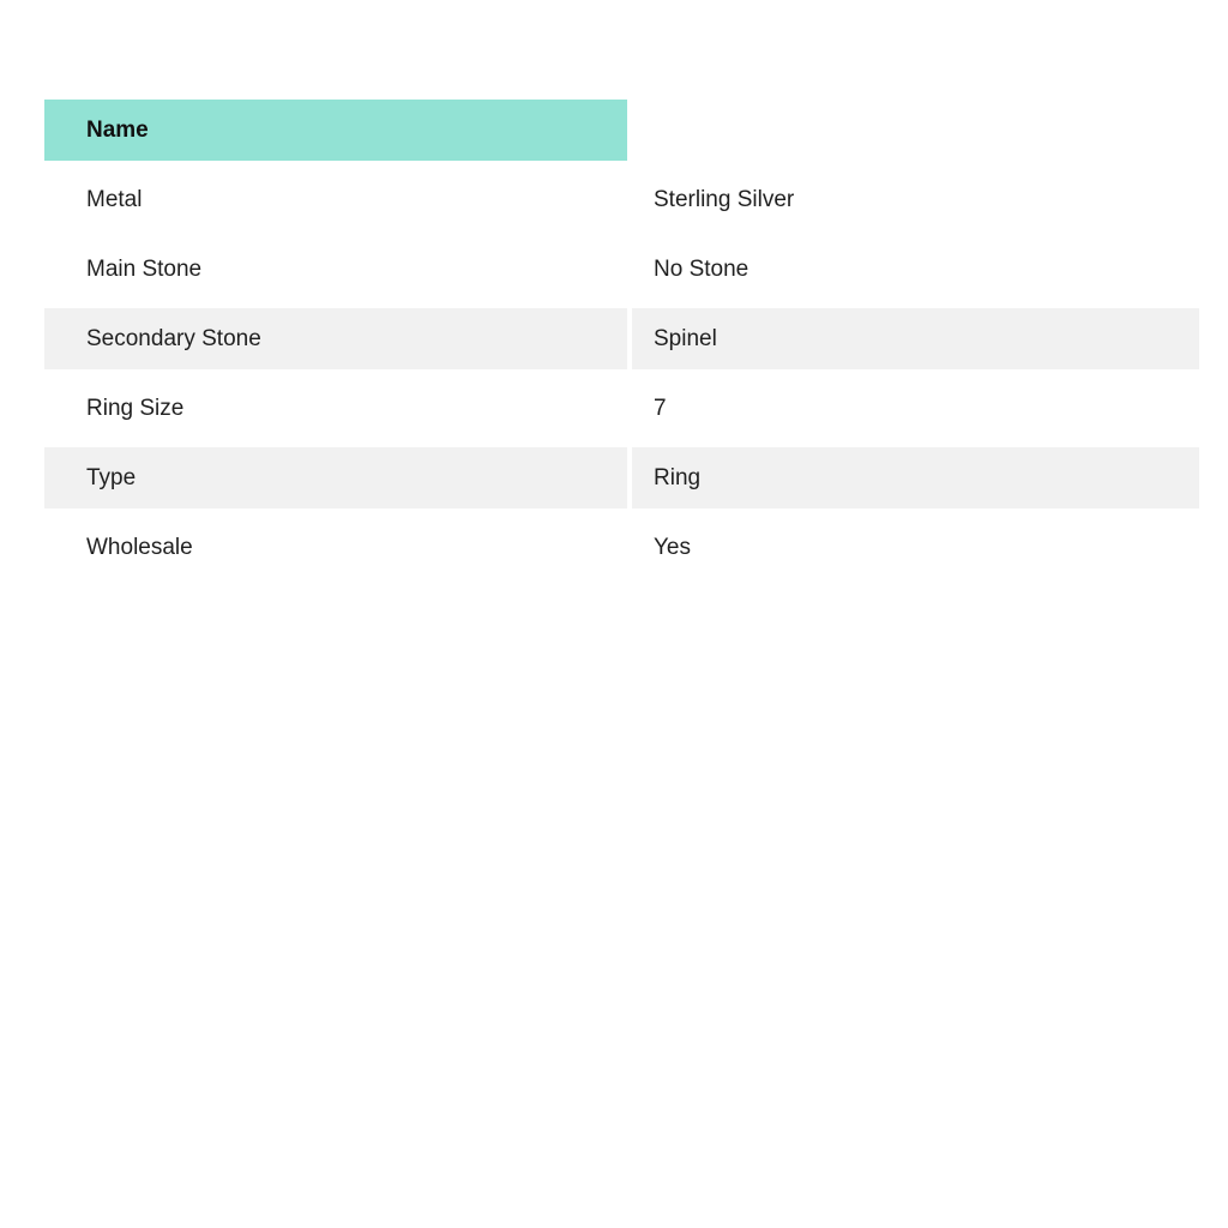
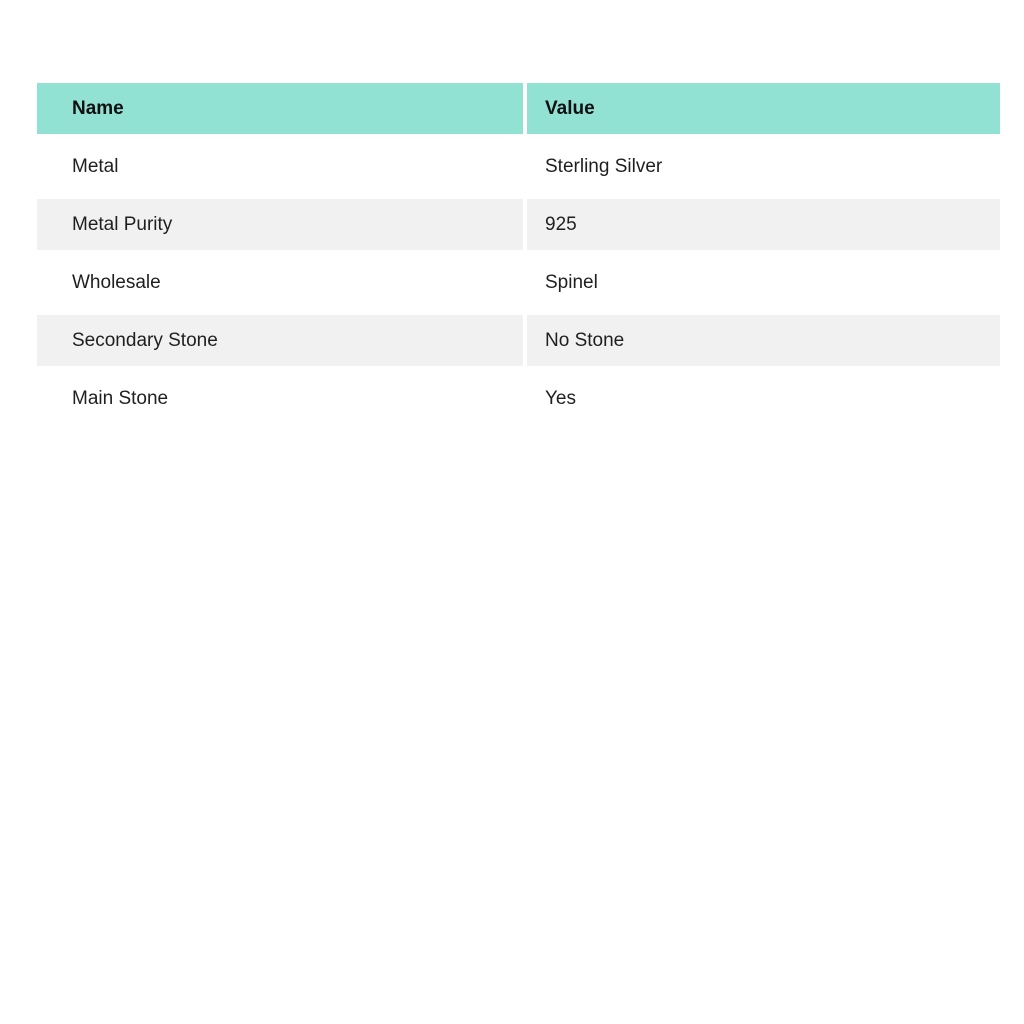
  Name
+ Value
  Metal
  Sterling Silver
+ Metal Purity
+ 925
- Main Stone
+ Wholesale
- No Stone
+ Spinel
  Secondary Stone
- Spinel
+ No Stone
- Ring Size
- 7
- Type
- Ring
- Wholesale
+ Main Stone
  Yes
